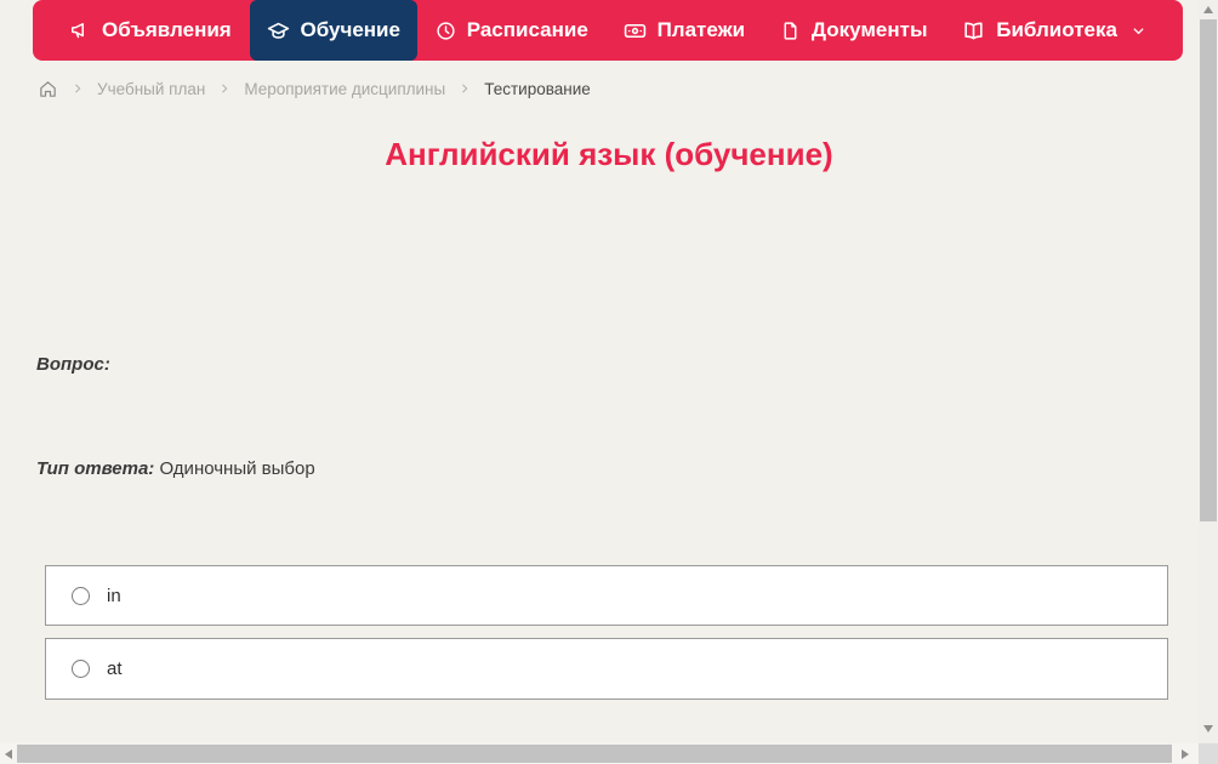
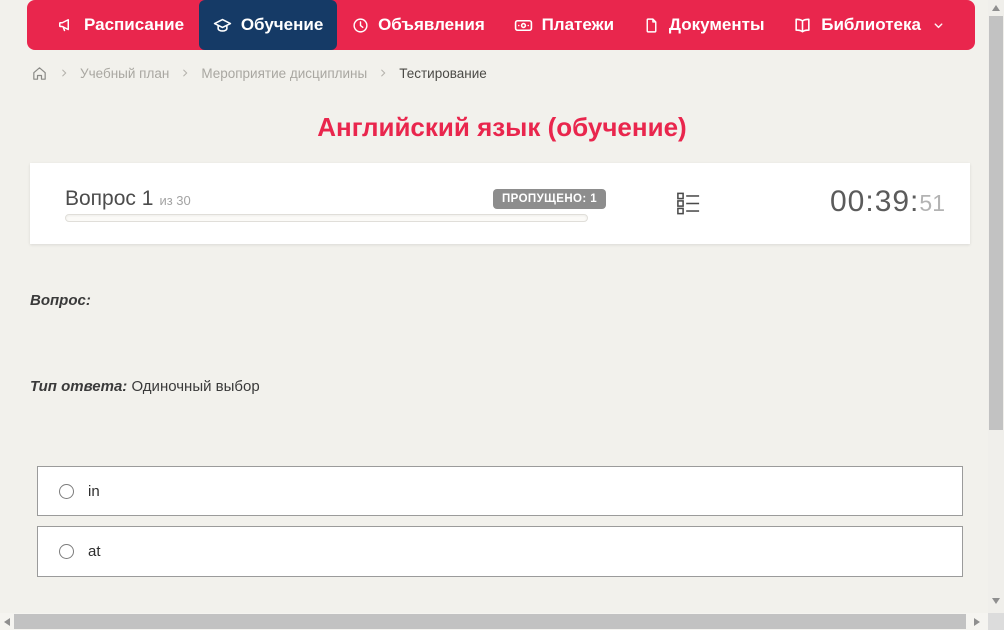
- Объявления
+ Расписание
  Обучение
- Расписание
+ Объявления
  Платежи
  Документы
  Библиотека
  Учебный план
  Мероприятие дисциплины
  Тестирование
  Английский язык (обучение)
+ Вопрос 1 из 30
+ ПРОПУЩЕНО: 1
+ 00:39:51
  Вопрос:
  Тип ответа: Одиночный выбор
  in
  at
